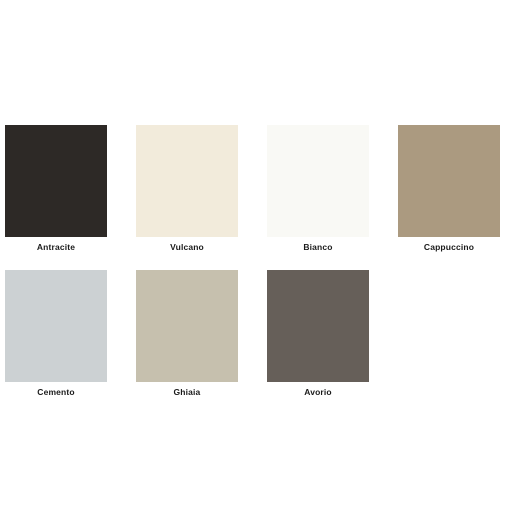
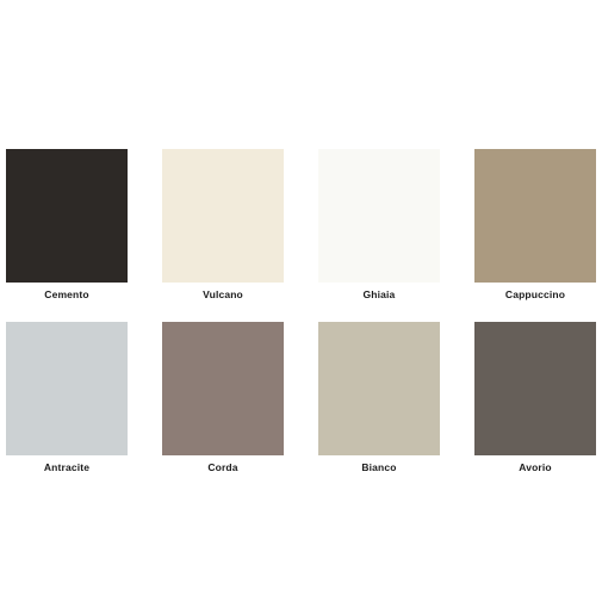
- Antracite
+ Cemento
  Vulcano
- Bianco
+ Ghiaia
  Cappuccino
- Cemento
+ Antracite
+ Corda
- Ghiaia
+ Bianco
  Avorio
